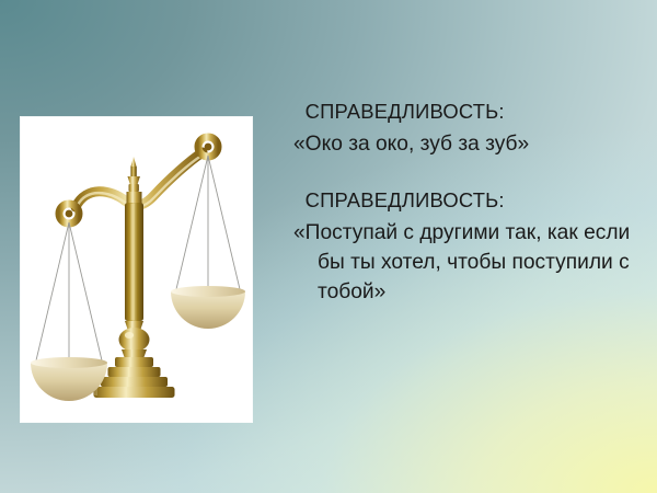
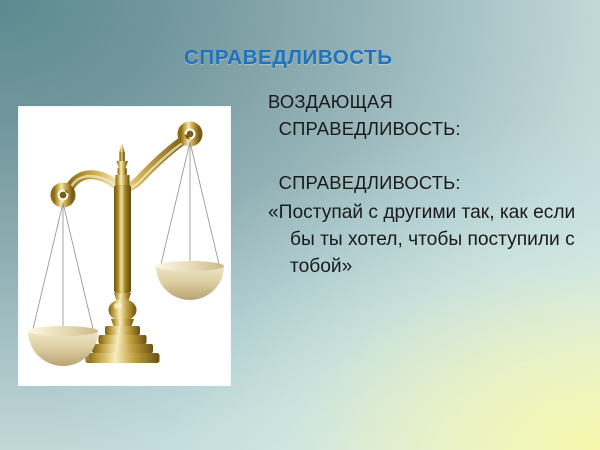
+ СПРАВЕДЛИВОСТЬ
+ ВОЗДАЮЩАЯ
  СПРАВЕДЛИВОСТЬ:
- «Око за око, зуб за зуб»
  СПРАВЕДЛИВОСТЬ:
  «Поступай с другими так, как если бы ты хотел, чтобы поступили с тобой»
